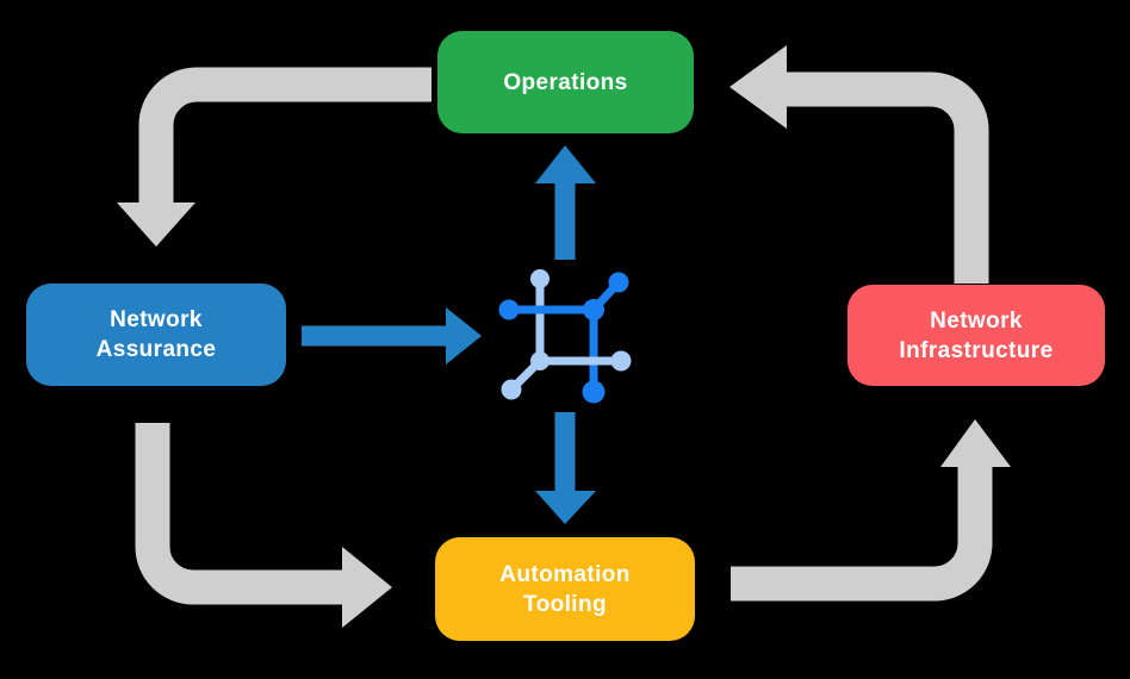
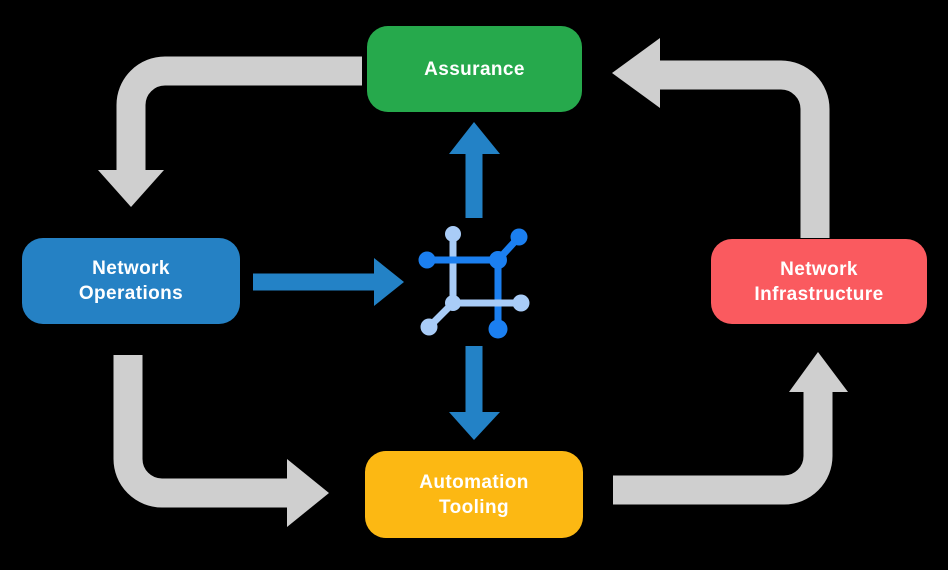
- Operations
+ Assurance
  Network
- Assurance
+ Operations
  Network
  Infrastructure
  Automation
  Tooling
